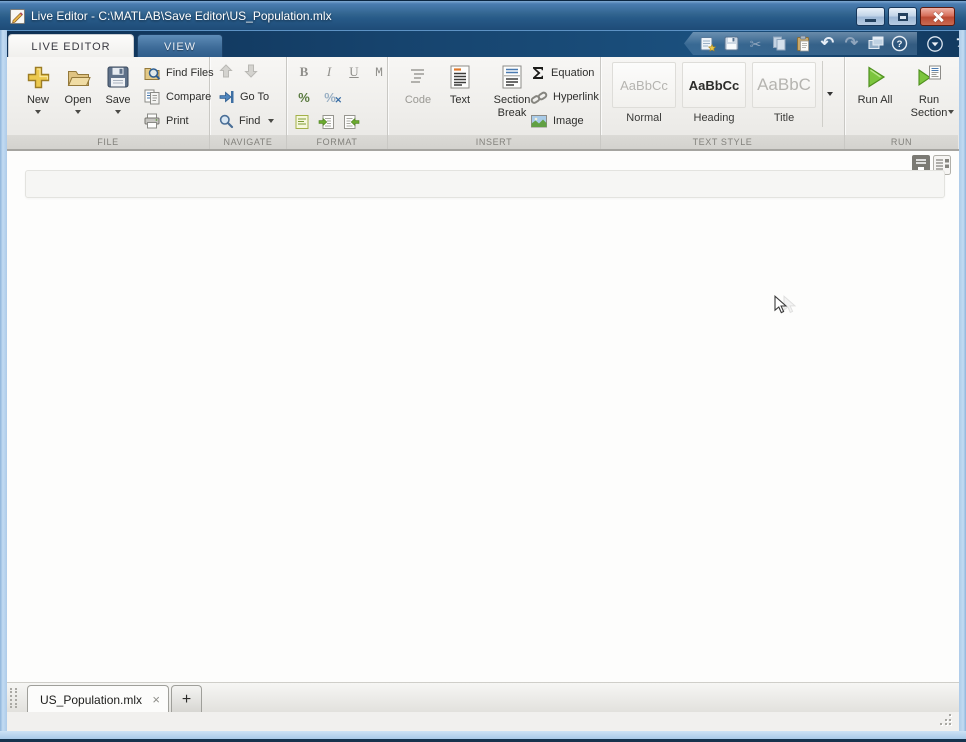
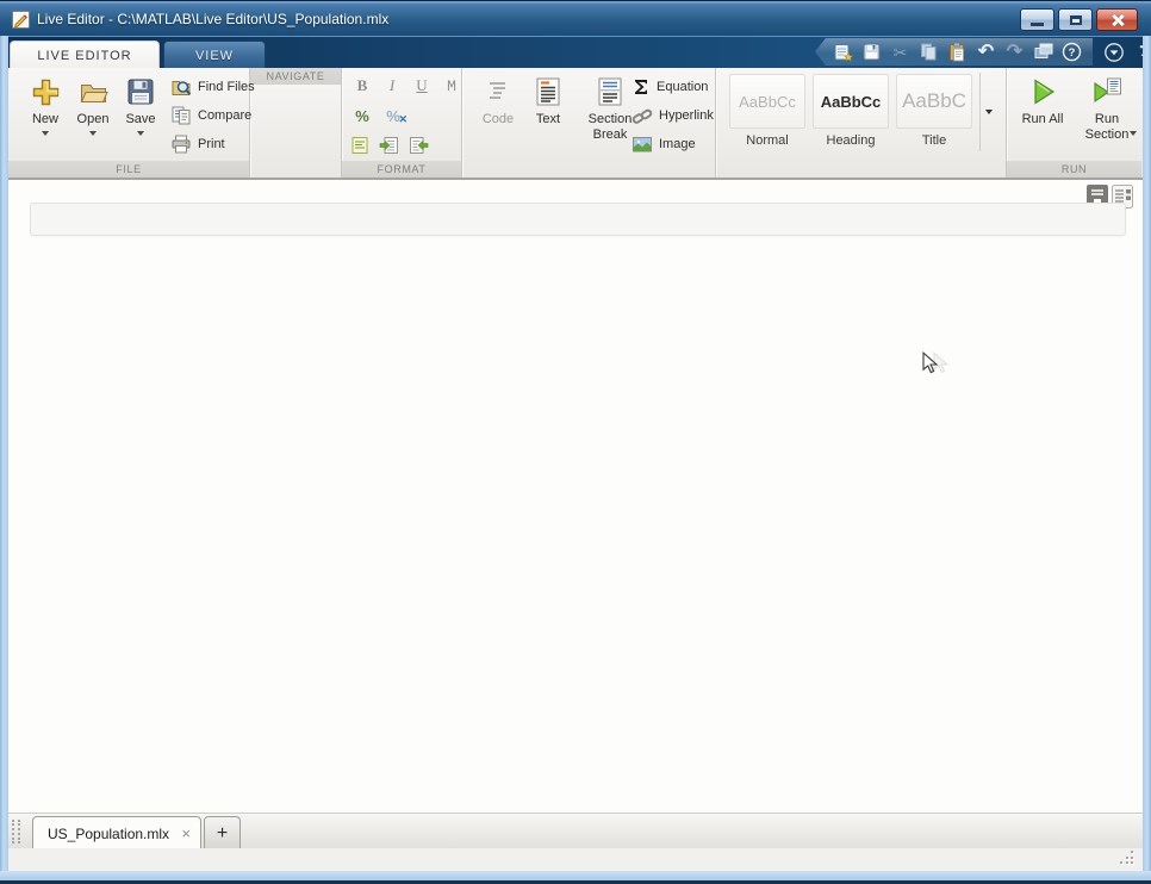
- Live Editor - C:\MATLAB\Save Editor\US_Population.mlx
+ Live Editor - C:\MATLAB\Live Editor\US_Population.mlx
  LIVE EDITOR
  VIEW
  ✂
  ↶
  ↷
  ?
  New
  Open
  Save
  Find Files
  Compare
  Print
  FILE
- Go To
- Find
  NAVIGATE
  B
  I
  U
  M
  %
  %
  ✕
  FORMAT
  Code
  Text
  Section Break
  Equation
  Hyperlink
  Image
- INSERT
  AaBbCc
  Normal
  AaBbCc
  Heading
  AaBbC
  Title
- TEXT STYLE
  Run All
  Run Section
  RUN
  US_Population.mlx
  ×
  +
